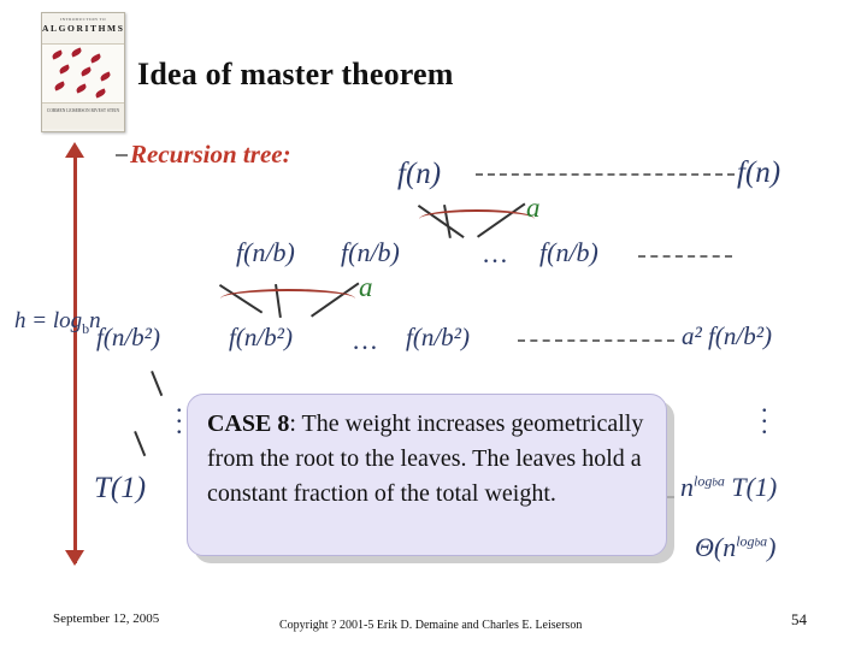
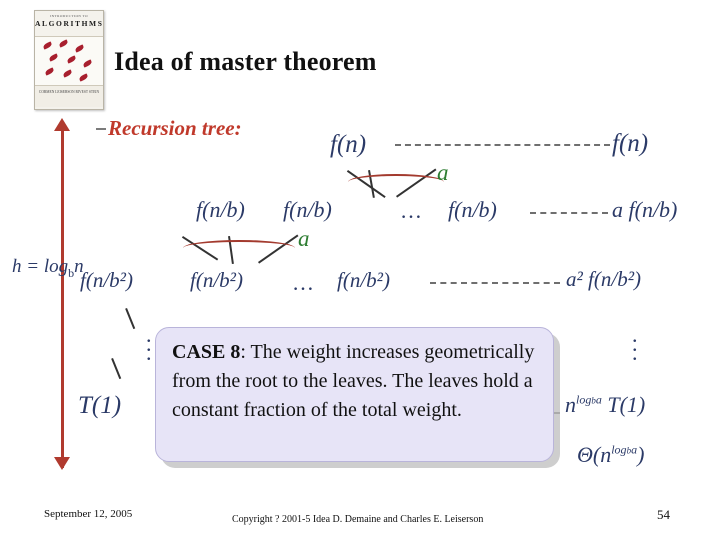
  ALGORITHMS
  Idea of master theorem
  Recursion tree:
  h = logbn
  f(n)
  a
  f(n/b)
  f(n/b)
  …
  f(n/b)
  a
  f(n/b²)
  f(n/b²)
  …
  f(n/b²)
  .
  .
  .
  .
  .
  .
  T(1)
  f(n)
+ a f(n/b)
  a² f(n/b²)
  nlogba T(1)
  Θ(nlogba)
  CASE 8: The weight increases geometrically from the root to the leaves. The leaves hold a constant fraction of the total weight.
  September 12, 2005
- Copyright ? 2001-5 Erik D. Demaine and Charles E. Leiserson
+ Copyright ? 2001-5 Idea D. Demaine and Charles E. Leiserson
  54
